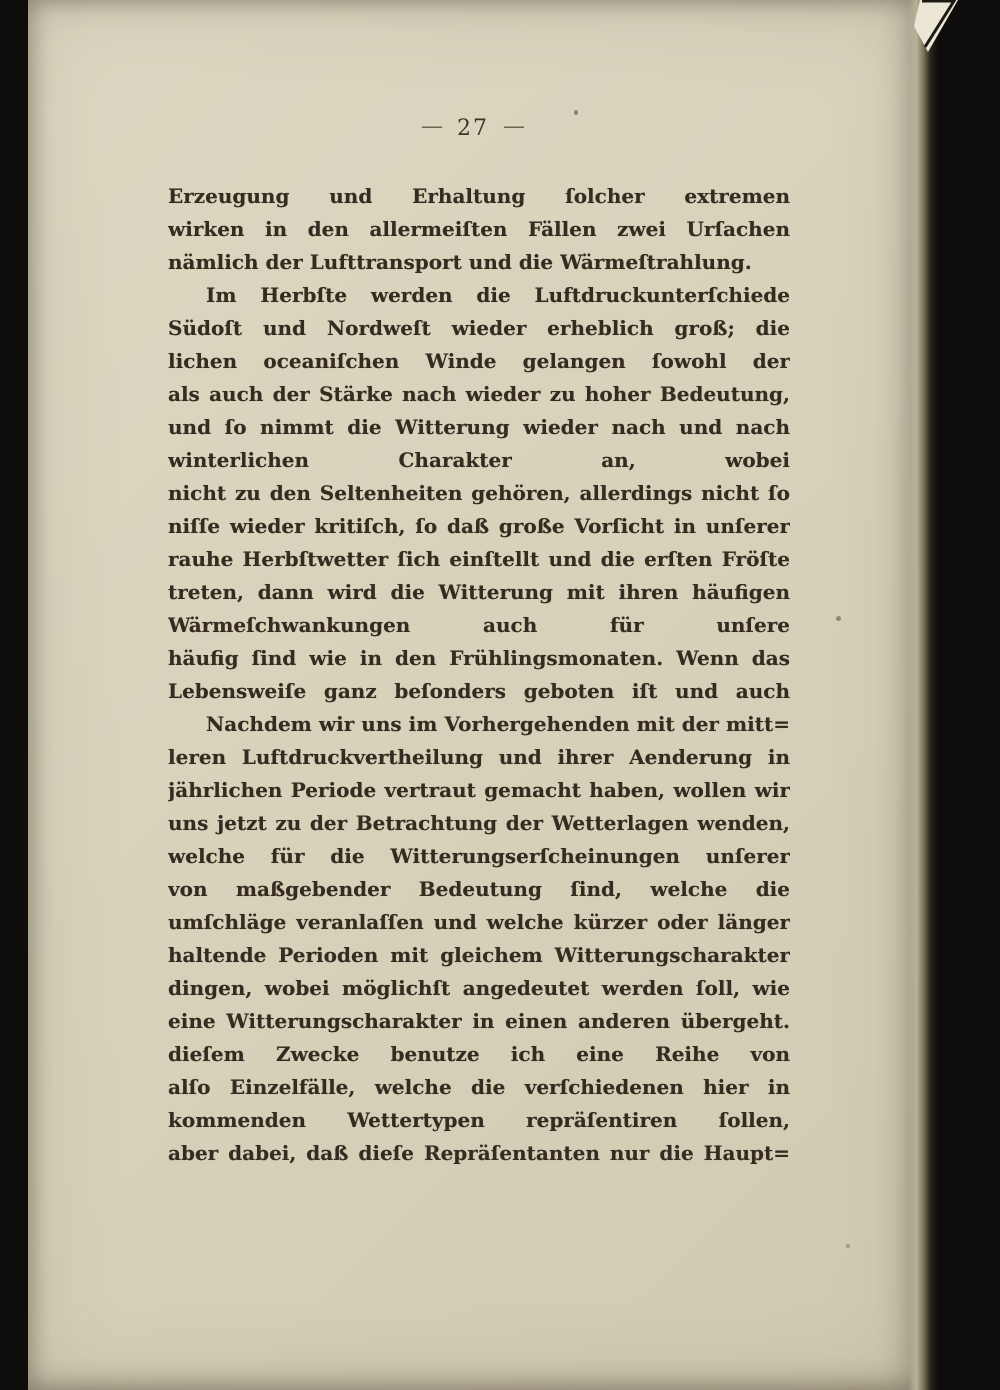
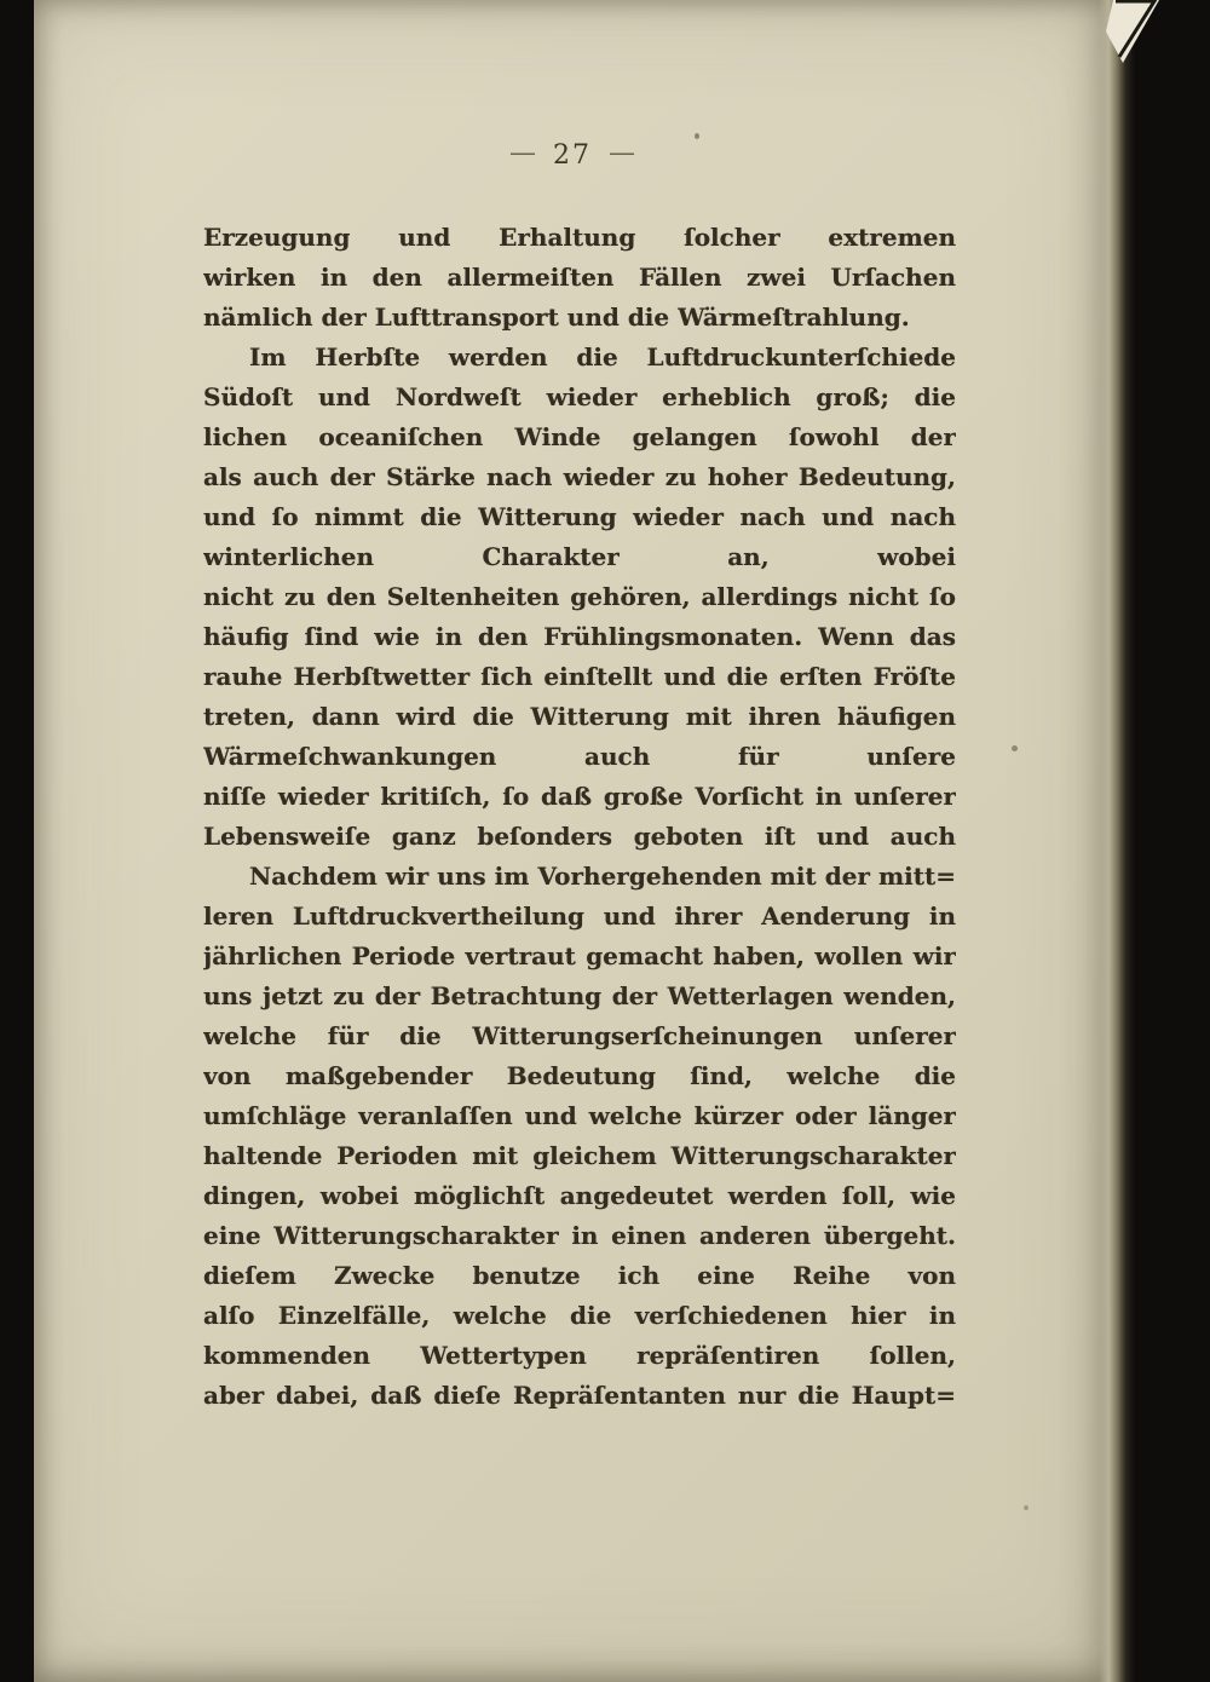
  — 27 —
  Erzeugung und Erhaltung ſolcher extremen
  wirken in den allermeiſten Fällen zwei Urſachen
  nämlich der Lufttransport und die Wärmeſtrahlung.
  Im Herbſte werden die Luftdruckunterſchiede
  Südoſt und Nordweſt wieder erheblich groß; die
  lichen oceaniſchen Winde gelangen ſowohl der
  als auch der Stärke nach wieder zu hoher Bedeutung,
  und ſo nimmt die Witterung wieder nach und nach
  nicht zu den Seltenheiten gehören, allerdings nicht ſo
- niſſe wieder kritiſch, ſo daß große Vorſicht in unſerer
+ häufig ſind wie in den Frühlingsmonaten. Wenn das
  rauhe Herbſtwetter ſich einſtellt und die erſten Fröſte
  treten, dann wird die Witterung mit ihren häufigen
- häufig ſind wie in den Frühlingsmonaten. Wenn das
+ niſſe wieder kritiſch, ſo daß große Vorſicht in unſerer
  Lebensweiſe ganz beſonders geboten iſt und auch
  Nachdem wir uns im Vorhergehenden mit der mitt=
  leren Luftdruckvertheilung und ihrer Aenderung in
  jährlichen Periode vertraut gemacht haben, wollen wir
  uns jetzt zu der Betrachtung der Wetterlagen wenden,
  welche für die Witterungserſcheinungen unſerer
  von maßgebender Bedeutung ſind, welche die
  umſchläge veranlaſſen und welche kürzer oder länger
  haltende Perioden mit gleichem Witterungscharakter
  dingen, wobei möglichſt angedeutet werden ſoll, wie
  eine Witterungscharakter in einen anderen übergeht.
  dieſem Zwecke benutze ich eine Reihe von
  alſo Einzelfälle, welche die verſchiedenen hier in
  kommenden Wettertypen repräſentiren ſollen,
  aber dabei, daß dieſe Repräſentanten nur die Haupt=
